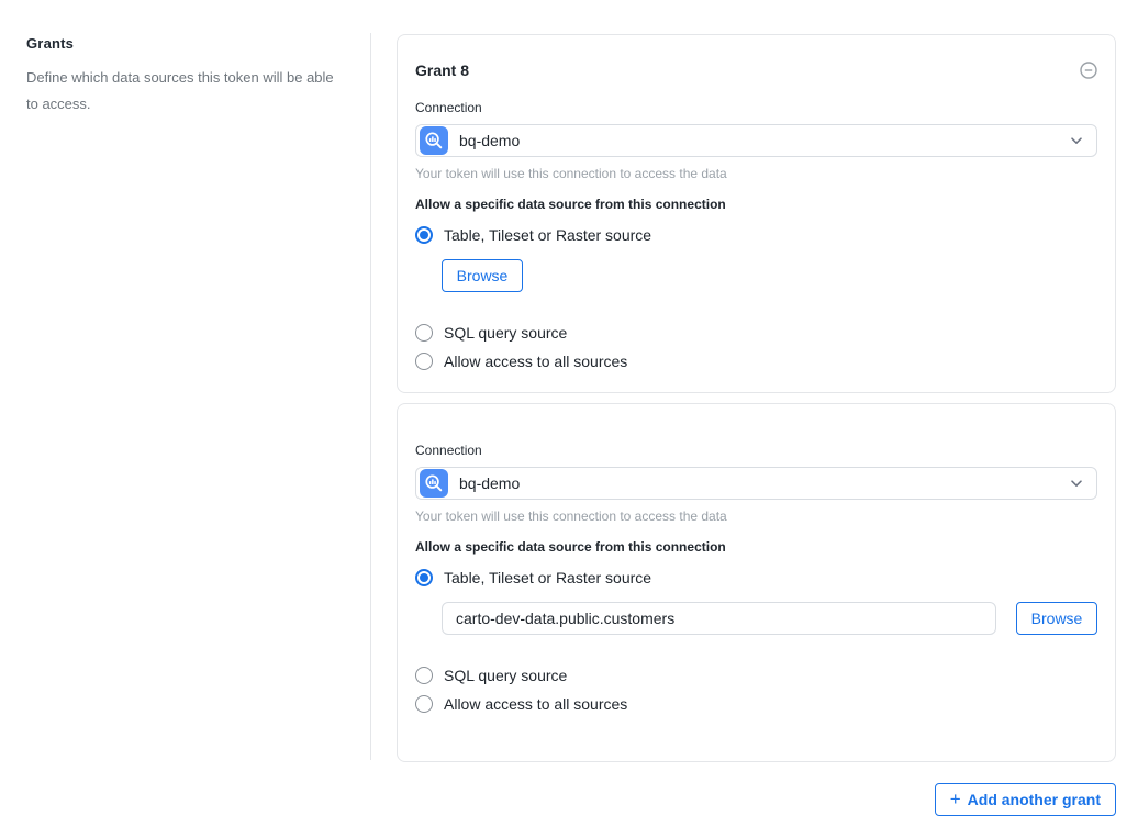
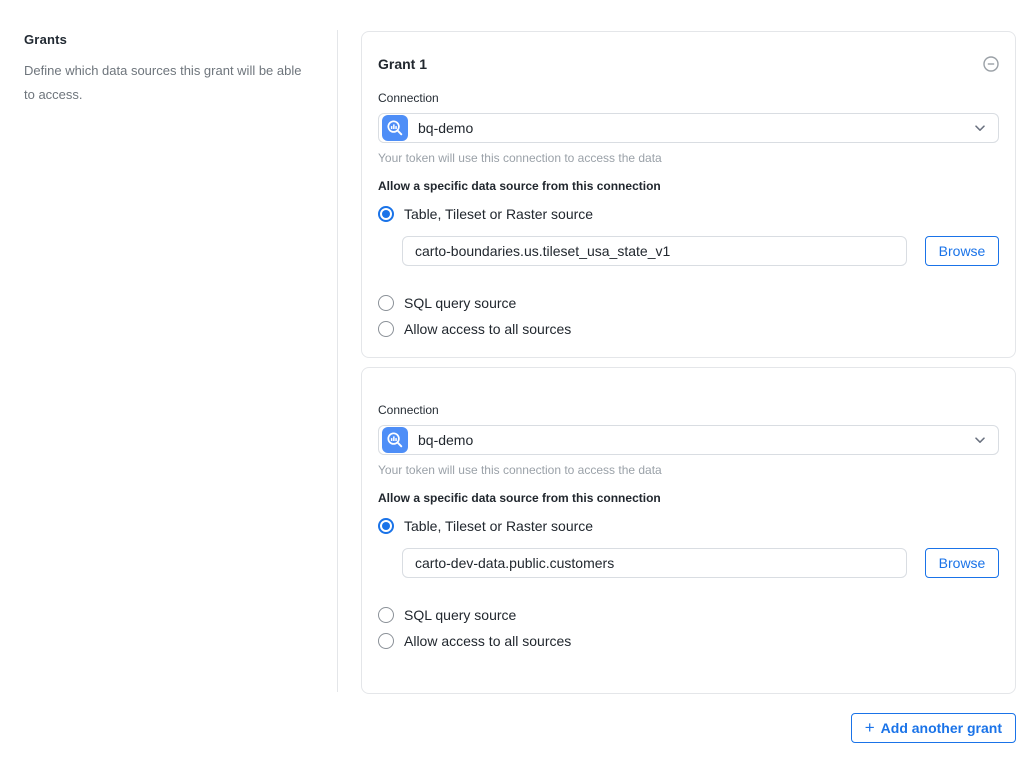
  Grants
- Define which data sources this token will be able to access.
+ Define which data sources this grant will be able to access.
- Grant 8
+ Grant 1
  Connection
  bq-demo
  Your token will use this connection to access the data
  Allow a specific data source from this connection
  Table, Tileset or Raster source
+ carto-boundaries.us.tileset_usa_state_v1
  Browse
  SQL query source
  Allow access to all sources
  Connection
  bq-demo
  Your token will use this connection to access the data
  Allow a specific data source from this connection
  Table, Tileset or Raster source
  carto-dev-data.public.customers
  Browse
  SQL query source
  Allow access to all sources
  +
  Add another grant
